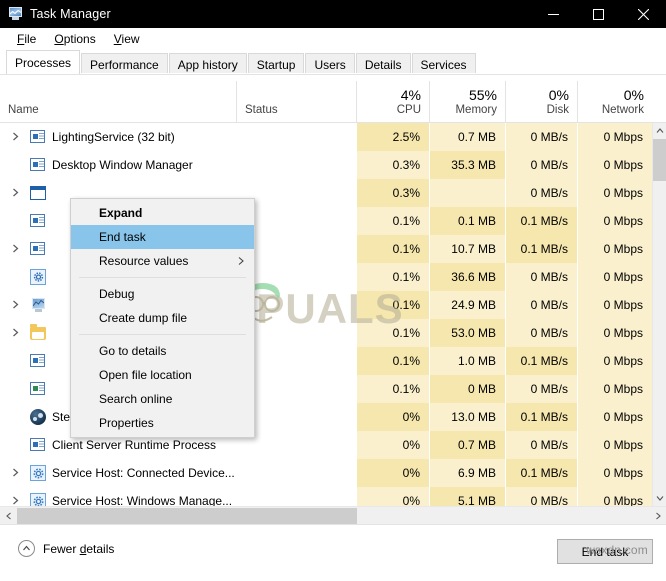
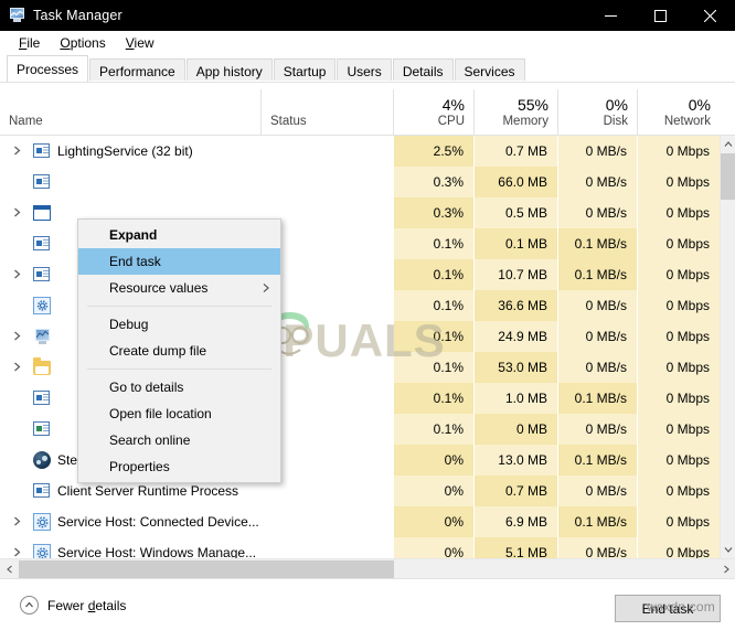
  Task Manager
  File
  Options
  View
  Processes
  Performance
  App history
  Startup
  Users
  Details
  Services
  Name
  Status
  4%
  CPU
  55%
  Memory
  0%
  Disk
  0%
  Network
  LightingService (32 bit)
  2.5%
  0.7 MB
  0 MB/s
  0 Mbps
- Desktop Window Manager
  0.3%
- 35.3 MB
+ 66.0 MB
  0 MB/s
  0 Mbps
  0.3%
+ 0.5 MB
  0 MB/s
  0 Mbps
  0.1%
  0.1 MB
  0.1 MB/s
  0 Mbps
  0.1%
  10.7 MB
  0.1 MB/s
  0 Mbps
  0.1%
  36.6 MB
  0 MB/s
  0 Mbps
  0.1%
  24.9 MB
  0 MB/s
  0 Mbps
  0.1%
  53.0 MB
  0 MB/s
  0 Mbps
  0.1%
  1.0 MB
  0.1 MB/s
  0 Mbps
  0.1%
  0 MB
  0 MB/s
  0 Mbps
  0%
  13.0 MB
  0.1 MB/s
  0 Mbps
  Client Server Runtime Process
  0%
  0.7 MB
  0 MB/s
  0 Mbps
  Service Host: Connected Device...
  0%
  6.9 MB
  0.1 MB/s
  0 Mbps
  Service Host: Windows Manage...
  0%
  5.1 MB
  0 MB/s
  0 Mbps
  PUALS
  Expand
  End task
  Resource values
  Debug
  Create dump file
  Go to details
  Open file location
  Search online
  Properties
  Fewer details
  End task
  wsxdn.com
